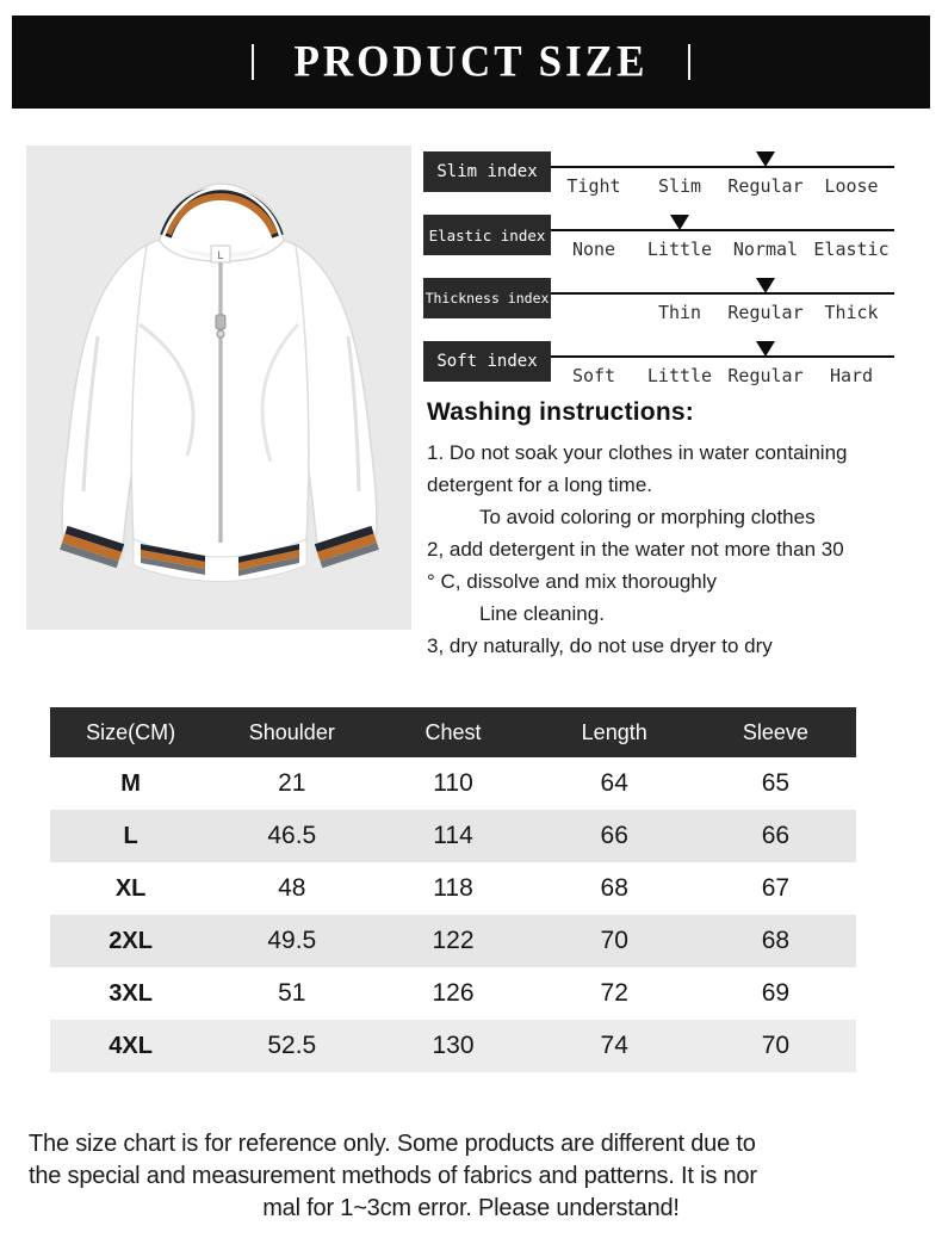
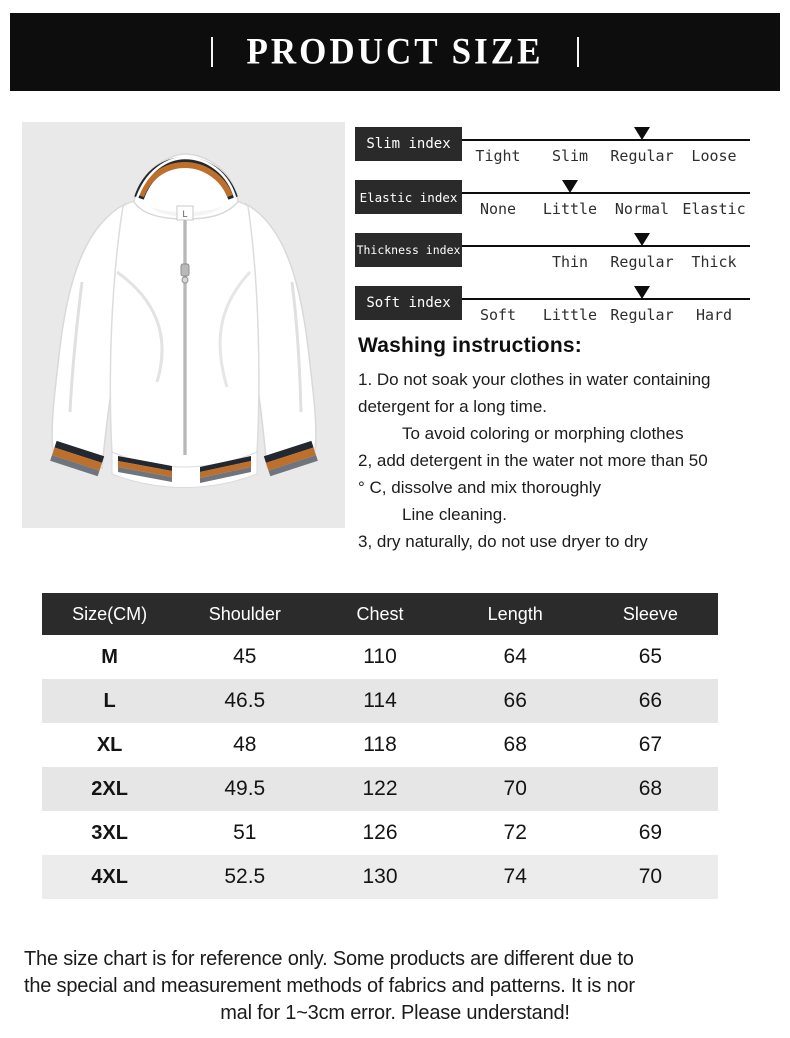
  PRODUCT SIZE
  L
  Slim index
  Tight
  Slim
  Regular
  Loose
  Elastic index
  None
  Little
  Normal
  Elastic
  Thickness index
  Thin
  Regular
  Thick
  Soft index
  Soft
  Little
  Regular
  Hard
  Washing instructions:
  1. Do not soak your clothes in water containing
  detergent for a long time.
  To avoid coloring or morphing clothes
- 2, add detergent in the water not more than 30
+ 2, add detergent in the water not more than 50
  ° C, dissolve and mix thoroughly
  Line cleaning.
  3, dry naturally, do not use dryer to dry
  Size(CM)
  Shoulder
  Chest
  Length
  Sleeve
  M
- 21
+ 45
  110
  64
  65
  L
  46.5
  114
  66
  66
  XL
  48
  118
  68
  67
  2XL
  49.5
  122
  70
  68
  3XL
  51
  126
  72
  69
  4XL
  52.5
  130
  74
  70
  The size chart is for reference only. Some products are different due to
  the special and measurement methods of fabrics and patterns. It is nor
  mal for 1~3cm error. Please understand!
